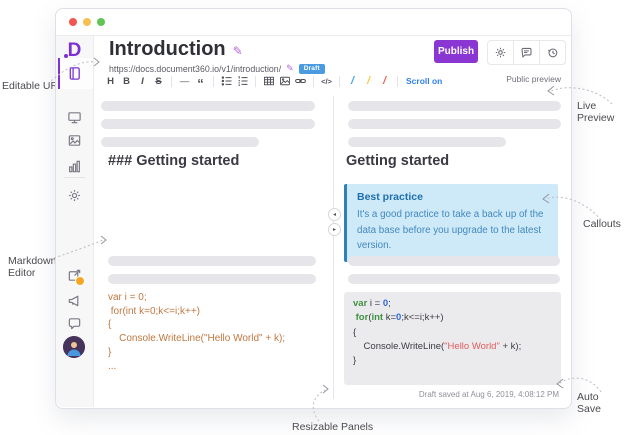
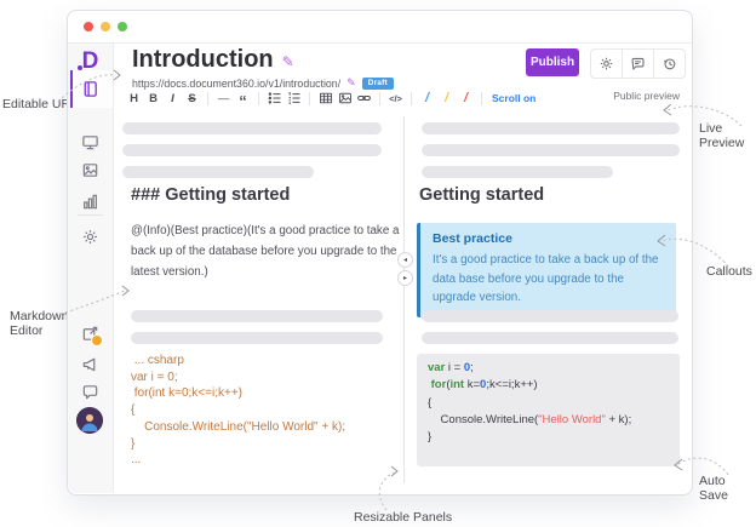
  Editable U
  Markdown Editor
  Live Preview
  Callouts
  Auto Save
  Resizable Panels
  D
  Introduction ✎
  https://docs.document360.io/v1/introduction/
  ✎
  Publish
  H
  B
  I
  S
  —
  “
  </>
  /
  /
  /
  Scroll on
  Public preview
  ### Getting started
+ @(Info)(Best practice)(It's a good practice to take a back up of the database before you upgrade to the latest version.)
+ ... csharp
  var i = 0;
  for(int k=0;k<=i;k++)
  {
  Console.WriteLine("Hello World" + k);
  }
  ...
  Getting started
  Best practice
- It's a good practice to take a back up of the data base before you upgrade to the latest version.
+ It's a good practice to take a back up of the data base before you upgrade to the upgrade version.
  var i = 0;
  for(int k=0;k<=i;k++)
  {
  Console.WriteLine("Hello World" + k);
  }
- Draft saved at Aug 6, 2019, 4:08:12 PM
